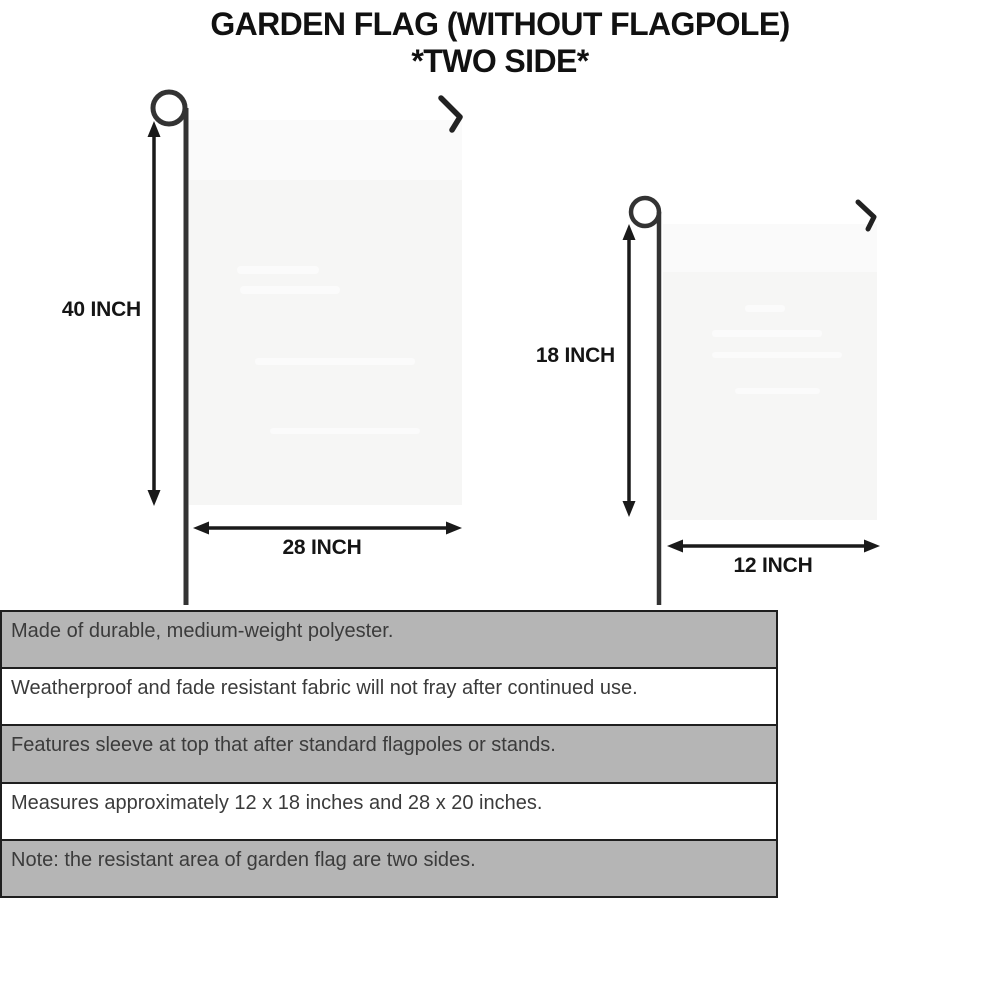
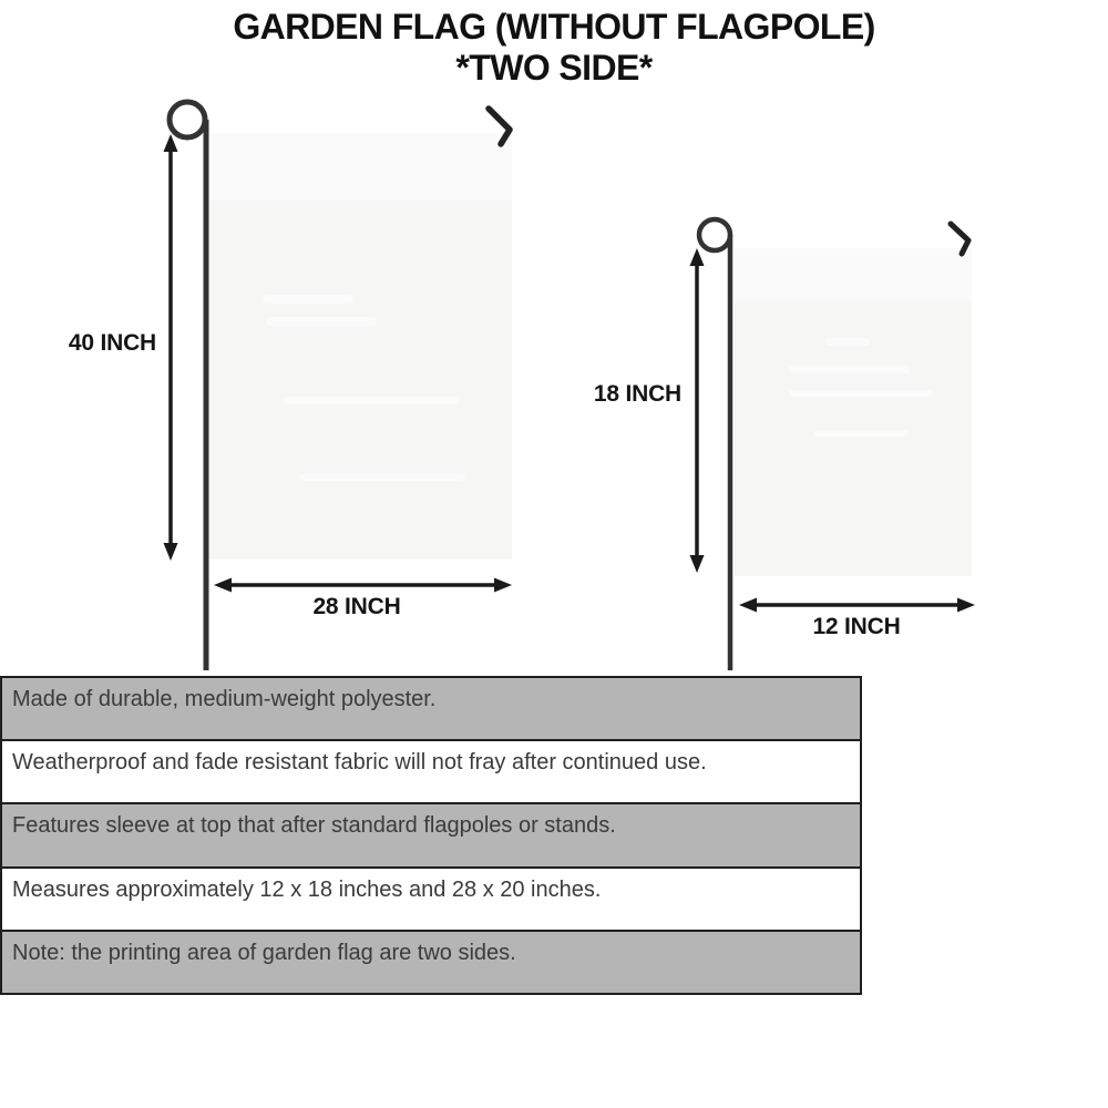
  GARDEN FLAG (WITHOUT FLAGPOLE)
  *TWO SIDE*
  40 INCH
  28 INCH
  18 INCH
  12 INCH
  Made of durable, medium-weight polyester.
  Weatherproof and fade resistant fabric will not fray after continued use.
  Features sleeve at top that after standard flagpoles or stands.
  Measures approximately 12 x 18 inches and 28 x 20 inches.
- Note: the resistant area of garden flag are two sides.
+ Note: the printing area of garden flag are two sides.
